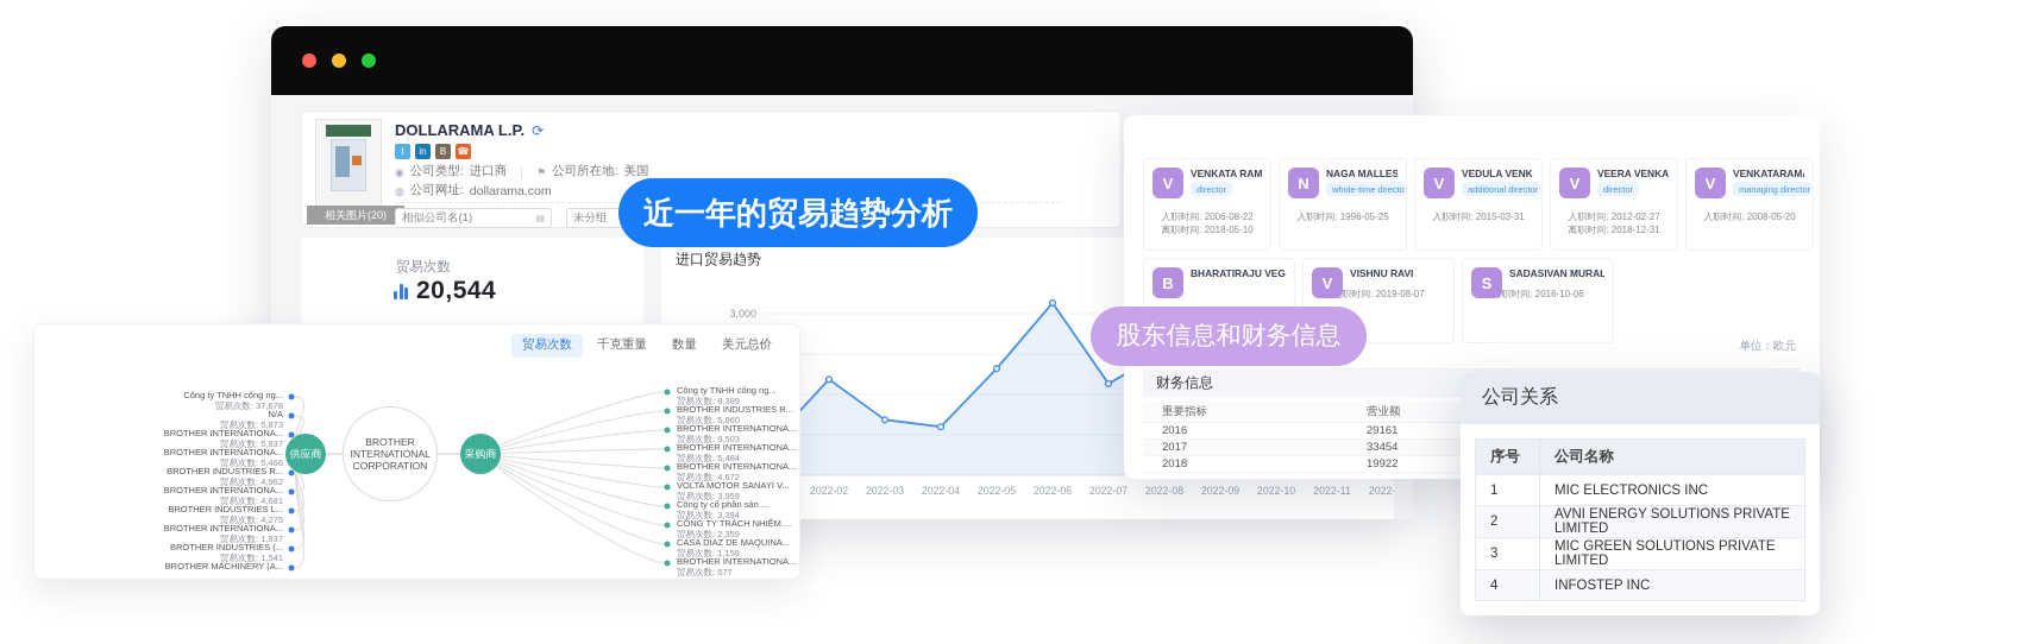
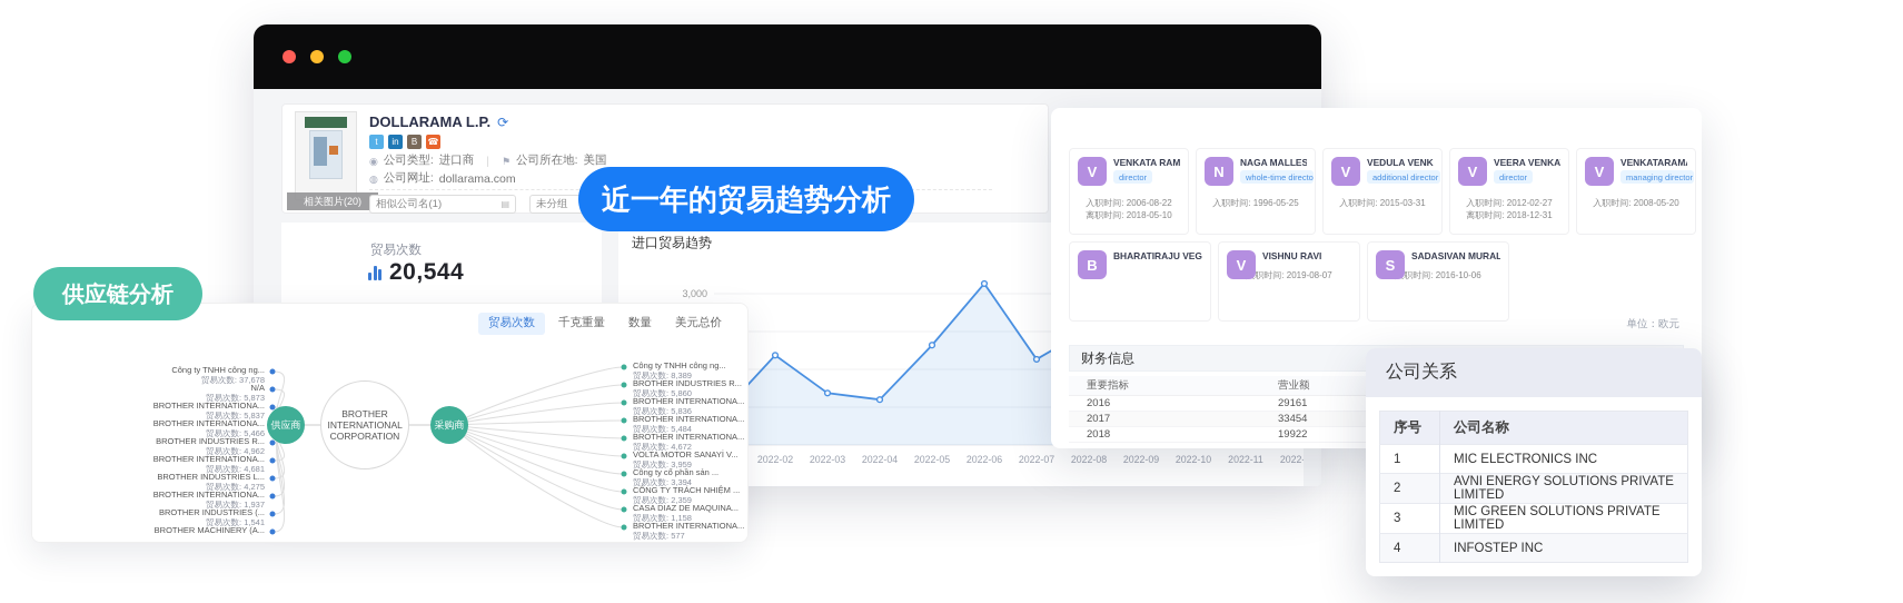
  相关图片(20)
  DOLLARAMA L.P.
  ⟳
  t
  in
  B
  ☎
  ◉
  公司类型:
  进口商
  |
  ⚑
  公司所在地:
  美国
  ◍
  公司网址:
  dollarama.com
  相似公司名(1)
  ▤
  未分组
  贸易次数
  20,544
  进口贸易趋势
  3,000
  2022-02
  2022-03
  2022-04
  2022-05
  2022-06
  2022-07
  2022-08
  2022-09
  2022-10
  2022-11
  2022-
  贸易次数
  千克重量
  数量
  美元总价
  Công ty TNHH công ng...
  贸易次数: 37,678
  N/A
  贸易次数: 5,873
  BROTHER INTERNATIONA...
  贸易次数: 5,837
  BROTHER INTERNATIONA...
  贸易次数: 5,466
  BROTHER INDUSTRIES R...
  贸易次数: 4,962
  BROTHER INTERNATIONA...
  贸易次数: 4,681
  BROTHER INDUSTRIES L...
  贸易次数: 4,275
  BROTHER INTERNATIONA...
  贸易次数: 1,937
  BROTHER INDUSTRIES (...
  贸易次数: 1,541
  BROTHER MACHINERY (A...
  Công ty TNHH công ng...
  贸易次数: 8,389
  BROTHER INDUSTRIES R...
  贸易次数: 5,860
  BROTHER INTERNATIONA...
- 贸易次数: 9,503
+ 贸易次数: 5,836
  BROTHER INTERNATIONA...
  贸易次数: 5,484
  BROTHER INTERNATIONA...
  贸易次数: 4,672
  VOLTA MOTOR SANAYİ V...
  贸易次数: 3,959
  Công ty cổ phần sản ...
  贸易次数: 3,394
  CÔNG TY TRÁCH NHIỆM ...
  贸易次数: 2,359
  CASA DIAZ DE MAQUINA...
  贸易次数: 1,158
  BROTHER INTERNATIONA...
  贸易次数: 577
  供应商
  BROTHER INTERNATIONAL CORPORATION
  采购商
  V
  director
  入职时间: 2006-08-22
  离职时间: 2018-05-10
  N
  whole-time directo
  入职时间: 1996-05-25
  V
  additional director
  入职时间: 2015-03-31
  V
  director
  入职时间: 2012-02-27
  离职时间: 2018-12-31
  V
  managing director
  入职时间: 2008-05-20
  B
  BHARATIRAJU VEG
  V
  VISHNU RAVI
  职时间: 2019-08-07
  S
  SADASIVAN MURAL
  职时间: 2016-10-06
  单位：欧元
  财务信息
  重要指标	营业额
  2016	29161
  2017	33454
  2018	19922
  公司关系
  序号	公司名称
  1	MIC ELECTRONICS INC
  2	AVNI ENERGY SOLUTIONS PRIVATE LIMITED
  3	MIC GREEN SOLUTIONS PRIVATE LIMITED
  4	INFOSTEP INC
+ 供应链分析
  近一年的贸易趋势分析
- 股东信息和财务信息
